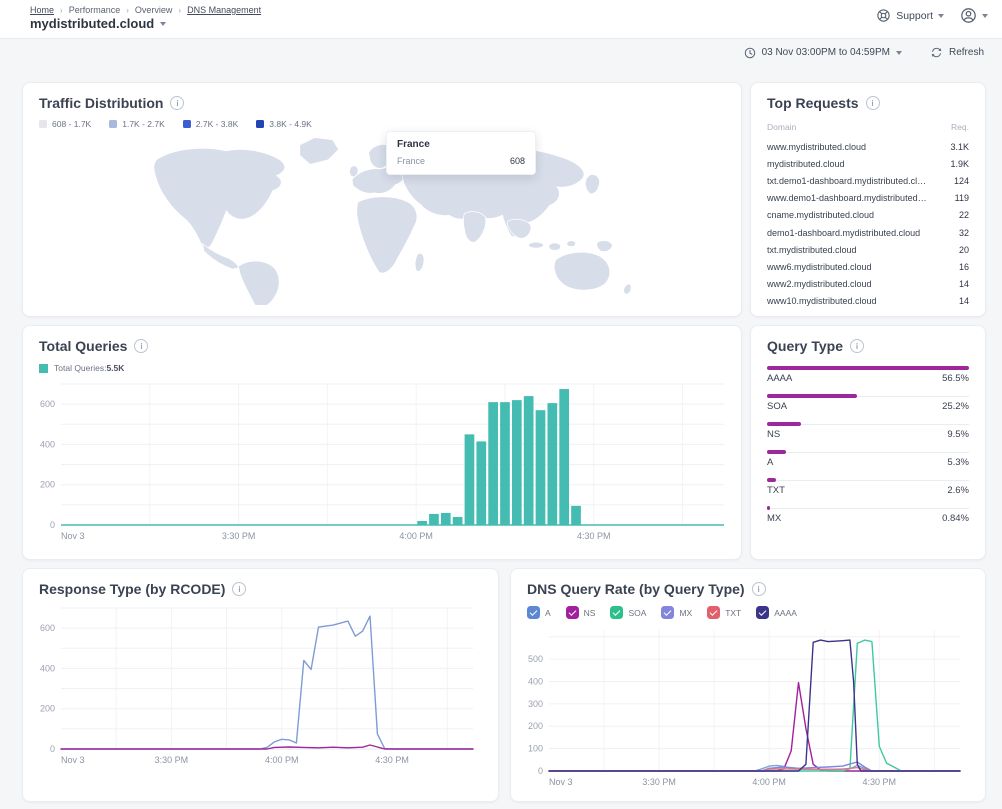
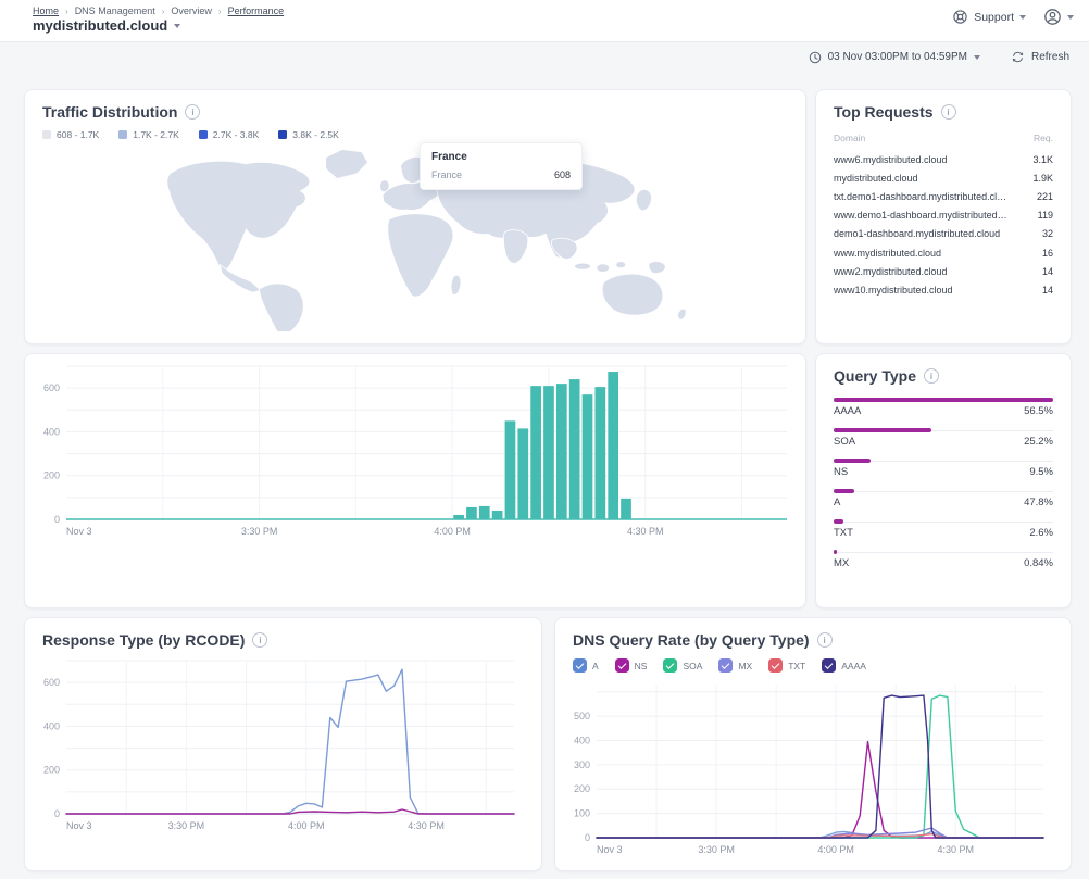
  Home
  ›
- Performance
+ DNS Management
  ›
  Overview
  ›
- DNS Management
+ Performance
  mydistributed.cloud
  Support
  03 Nov 03:00PM to 04:59PM
  Refresh
  Traffic Distribution
  608 - 1.7K
  1.7K - 2.7K
  2.7K - 3.8K
- 3.8K - 4.9K
+ 3.8K - 2.5K
  France
  France
  608
  Top Requests
  Domain
  Req.
- www.mydistributed.cloud
+ www6.mydistributed.cloud
  3.1K
  mydistributed.cloud
  1.9K
  txt.demo1-dashboard.mydistributed.clou
- 124
+ 221
  www.demo1-dashboard.mydistributed.cl
  119
- cname.mydistributed.cloud
- 22
  demo1-dashboard.mydistributed.cloud
  32
- txt.mydistributed.cloud
- 20
- www6.mydistributed.cloud
+ www.mydistributed.cloud
  16
  www2.mydistributed.cloud
  14
  www10.mydistributed.cloud
  14
- Total Queries
- Total Queries:
- 5.5K
  0
  200
  400
  600
  Nov 3
  3:30 PM
  4:00 PM
  4:30 PM
  Query Type
  AAAA
  56.5%
  SOA
  25.2%
  NS
  9.5%
  A
- 5.3%
+ 47.8%
  TXT
  2.6%
  MX
  0.84%
  Response Type (by RCODE)
  0
  200
  400
  600
  Nov 3
  3:30 PM
  4:00 PM
  4:30 PM
  DNS Query Rate (by Query Type)
  A
  NS
  SOA
  MX
  TXT
  AAAA
  0
  100
  200
  300
  400
  500
  Nov 3
  3:30 PM
  4:00 PM
  4:30 PM
